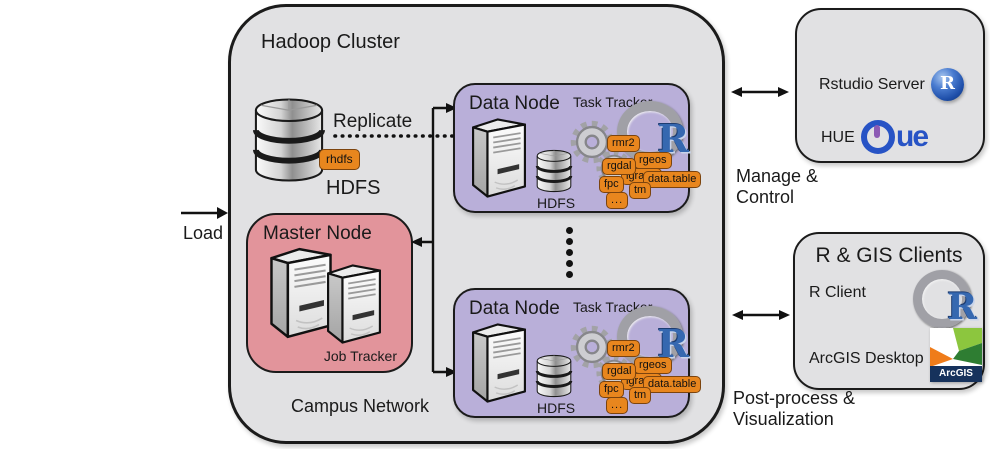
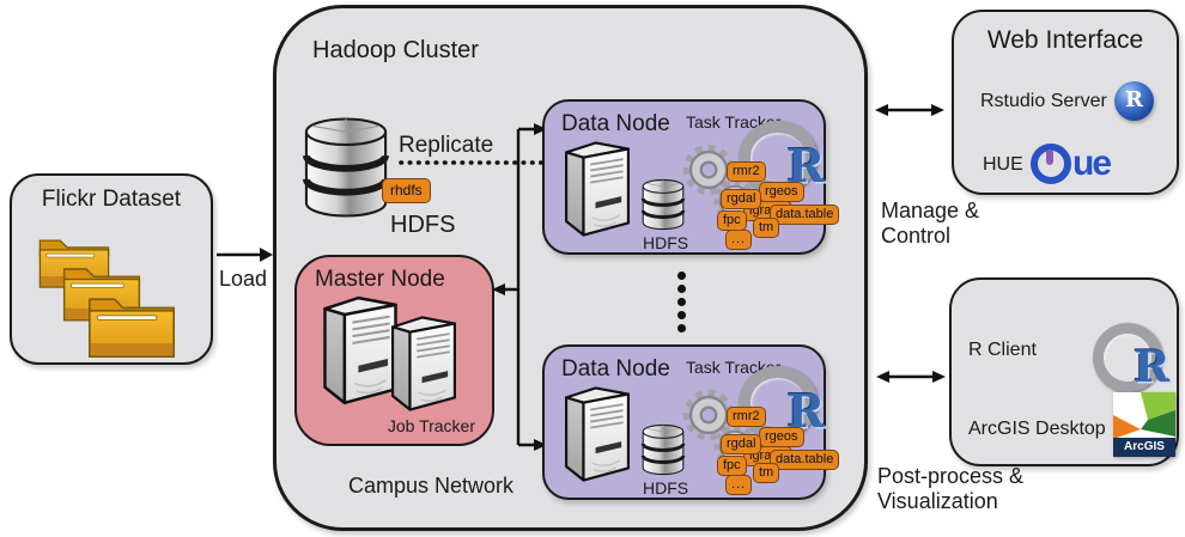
+ Flickr Dataset
  Load
  Hadoop Cluster
  Replicate
  rhdfs
  HDFS
  Master Node
  Job Tracker
  Campus Network
  Data Node
  Task Tracker
  HDFS
  R
  rmr2
  rgeos
  rgdal
  data.table
  fpc
  tm
  ...
  Data Node
  Task Tracker
  HDFS
  R
  rmr2
  rgeos
  rgdal
  data.table
  fpc
  tm
  ...
  Manage &
  Control
  Post-process &
  Visualization
+ Web Interface
  Rstudio Server
  R
  HUE
  ue
- R & GIS Clients
  R Client
  R
  ArcGIS Desktop
  ArcGIS
